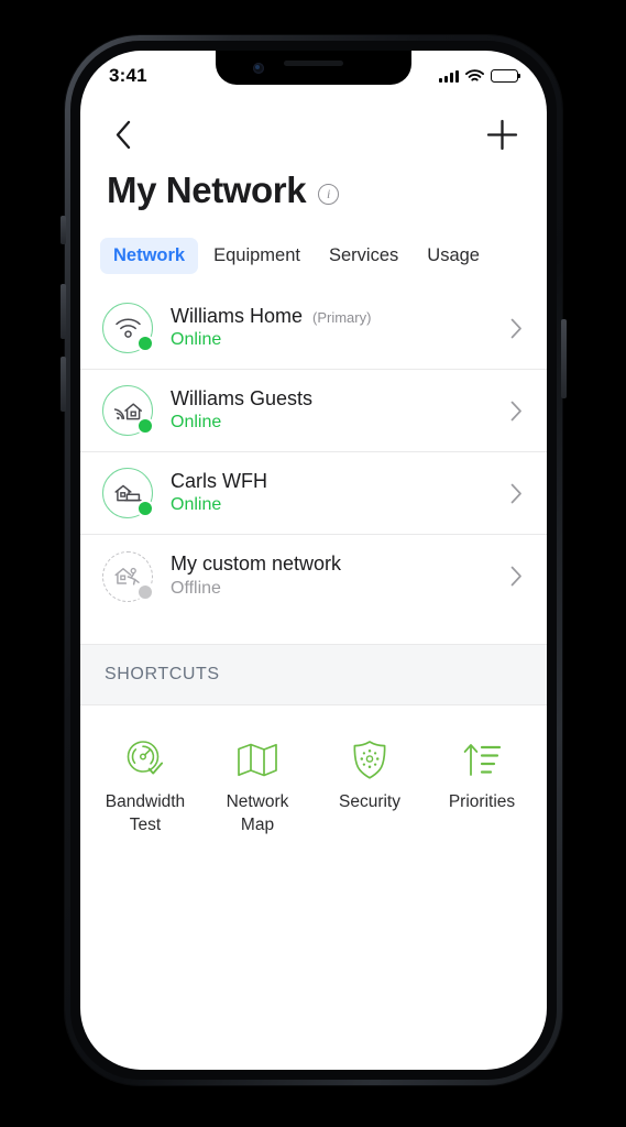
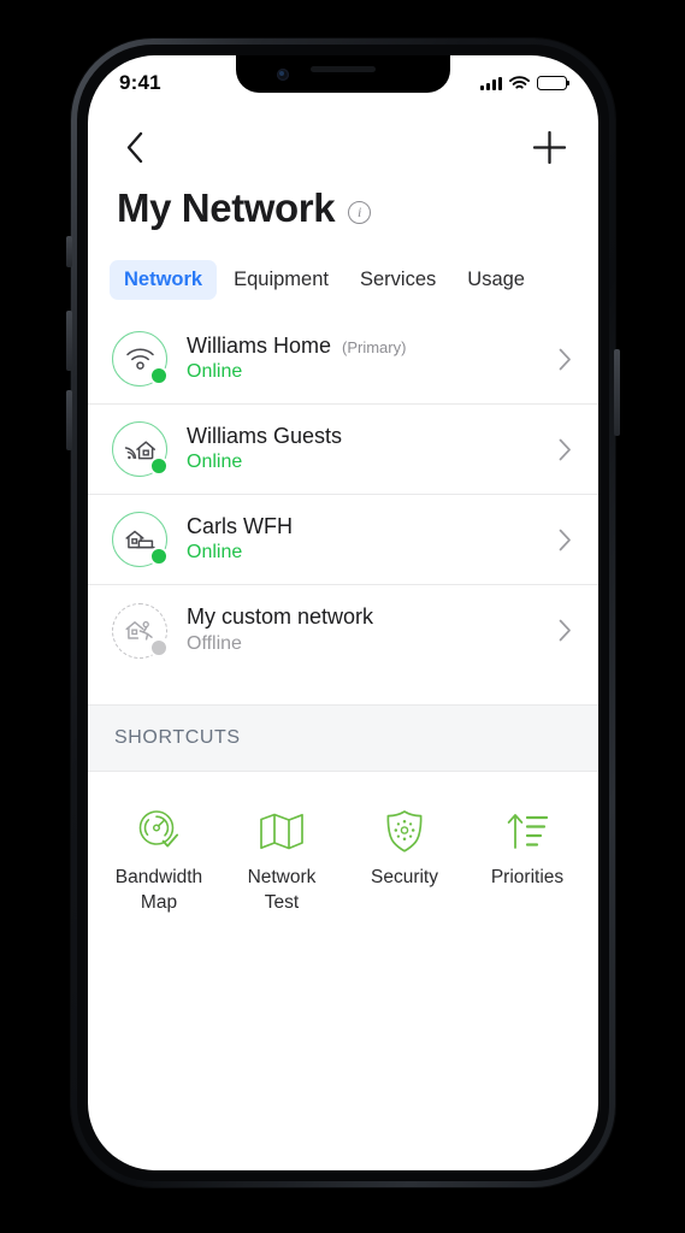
- 3:41
+ 9:41
  My Network
  i
  Network
  Equipment
  Services
  Usage
  Williams Home
  (Primary)
  Online
  Williams Guests
  Online
  Carls WFH
  Online
  My custom network
  Offline
  SHORTCUTS
  Bandwidth
- Test
+ Map
  Network
- Map
+ Test
  Security
  Priorities
